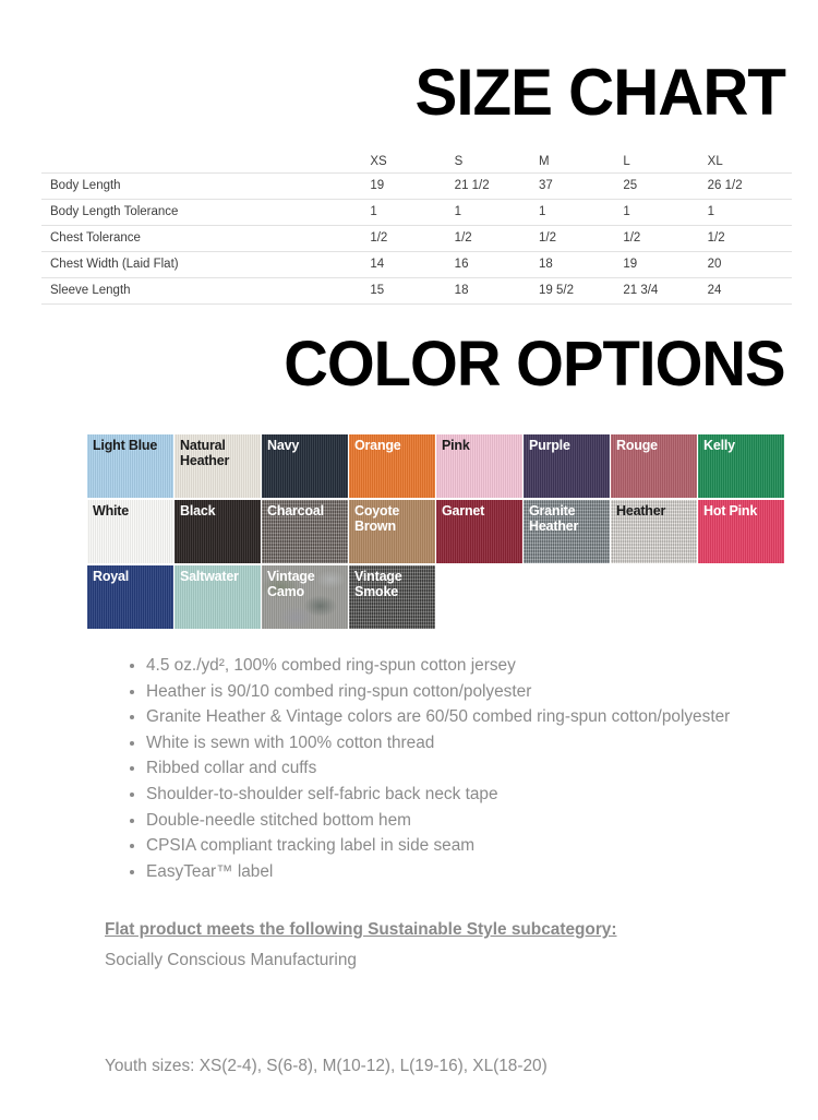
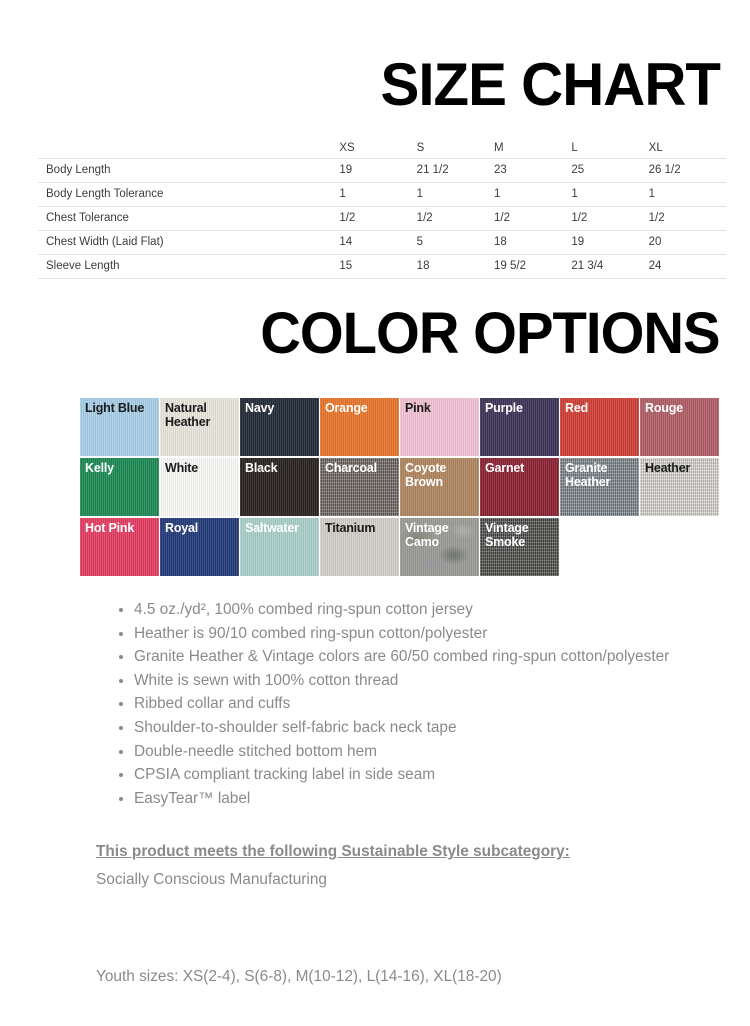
  SIZE CHART
  	XS	S	M	L	XL
- Body Length	19	21 1/2	37	25	26 1/2
+ Body Length	19	21 1/2	23	25	26 1/2
  Body Length Tolerance	1	1	1	1	1
  Chest Tolerance	1/2	1/2	1/2	1/2	1/2
- Chest Width (Laid Flat)	14	16	18	19	20
+ Chest Width (Laid Flat)	14	5	18	19	20
  Sleeve Length	15	18	19 5/2	21 3/4	24
  COLOR OPTIONS
  Light Blue
  Natural Heather
  Navy
  Orange
  Pink
  Purple
+ Red
  Rouge
  Kelly
  White
  Black
  Charcoal
  Coyote Brown
  Garnet
  Granite Heather
  Heather
  Hot Pink
  Royal
  Saltwater
+ Titanium
  Vintage Camo
  Vintage Smoke
  4.5 oz./yd², 100% combed ring-spun cotton jersey
  Heather is 90/10 combed ring-spun cotton/polyester
  Granite Heather & Vintage colors are 60/50 combed ring-spun cotton/polyester
  White is sewn with 100% cotton thread
  Ribbed collar and cuffs
  Shoulder-to-shoulder self-fabric back neck tape
  Double-needle stitched bottom hem
  CPSIA compliant tracking label in side seam
  EasyTear™ label
- Flat product meets the following Sustainable Style subcategory:
+ This product meets the following Sustainable Style subcategory:
  Socially Conscious Manufacturing
- Youth sizes: XS(2-4), S(6-8), M(10-12), L(19-16), XL(18-20)
+ Youth sizes: XS(2-4), S(6-8), M(10-12), L(14-16), XL(18-20)
